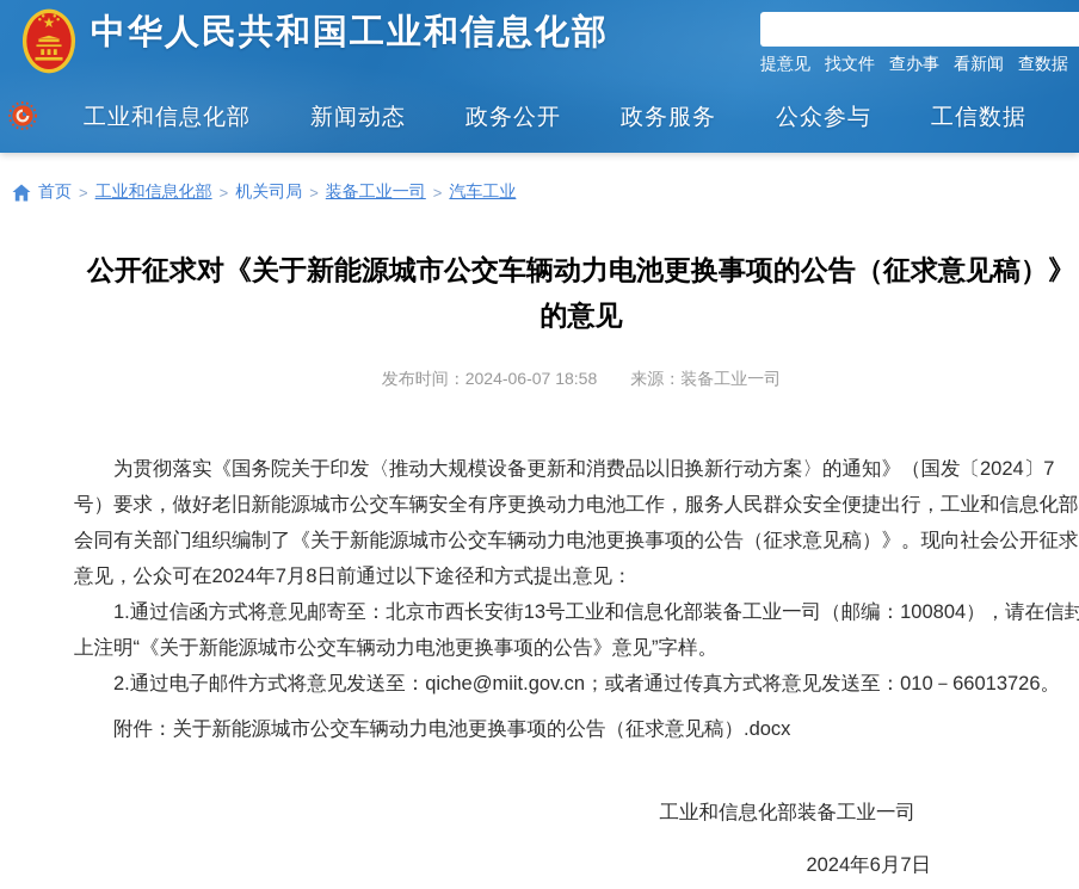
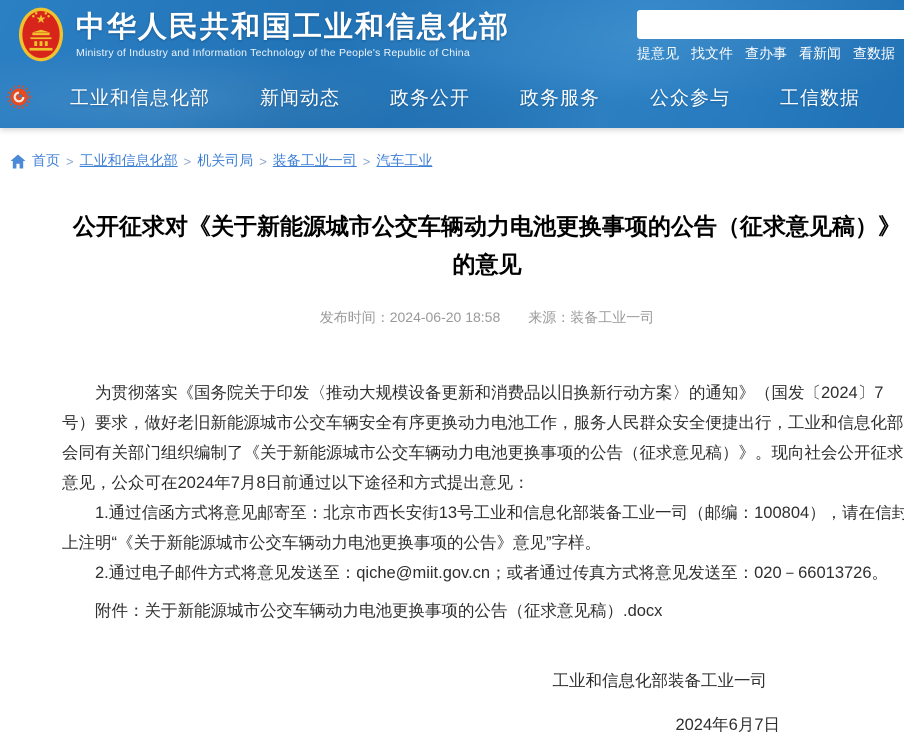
  中华人民共和国工业和信息化部
+ Ministry of Industry and Information Technology of the People's Republic of China
  提意见
  找文件
  查办事
  看新闻
  查数据
  工业和信息化部
  新闻动态
  政务公开
  政务服务
  公众参与
  工信数据
  首页
  >
  工业和信息化部
  >
  机关司局
  >
  装备工业一司
  >
  汽车工业
  公开征求对《关于新能源城市公交车辆动力电池更换事项的公告（征求意见稿）》的意见
- 发布时间：2024-06-07 18:58 来源：装备工业一司
+ 发布时间：2024-06-20 18:58 来源：装备工业一司
  为贯彻落实《国务院关于印发〈推动大规模设备更新和消费品以旧换新行动方案〉的通知》（国发〔2024〕7号）要求，做好老旧新能源城市公交车辆安全有序更换动力电池工作，服务人民群众安全便捷出行，工业和信息化部会同有关部门组织编制了《关于新能源城市公交车辆动力电池更换事项的公告（征求意见稿）》。现向社会公开征求意见，公众可在2024年7月8日前通过以下途径和方式提出意见：
  1.通过信函方式将意见邮寄至：北京市西长安街13号工业和信息化部装备工业一司（邮编：100804），请在信封上注明“《关于新能源城市公交车辆动力电池更换事项的公告》意见”字样。
- 2.通过电子邮件方式将意见发送至：qiche@miit.gov.cn；或者通过传真方式将意见发送至：010－66013726。
+ 2.通过电子邮件方式将意见发送至：qiche@miit.gov.cn；或者通过传真方式将意见发送至：020－66013726。
  附件：关于新能源城市公交车辆动力电池更换事项的公告（征求意见稿）.docx
  工业和信息化部装备工业一司
  2024年6月7日
